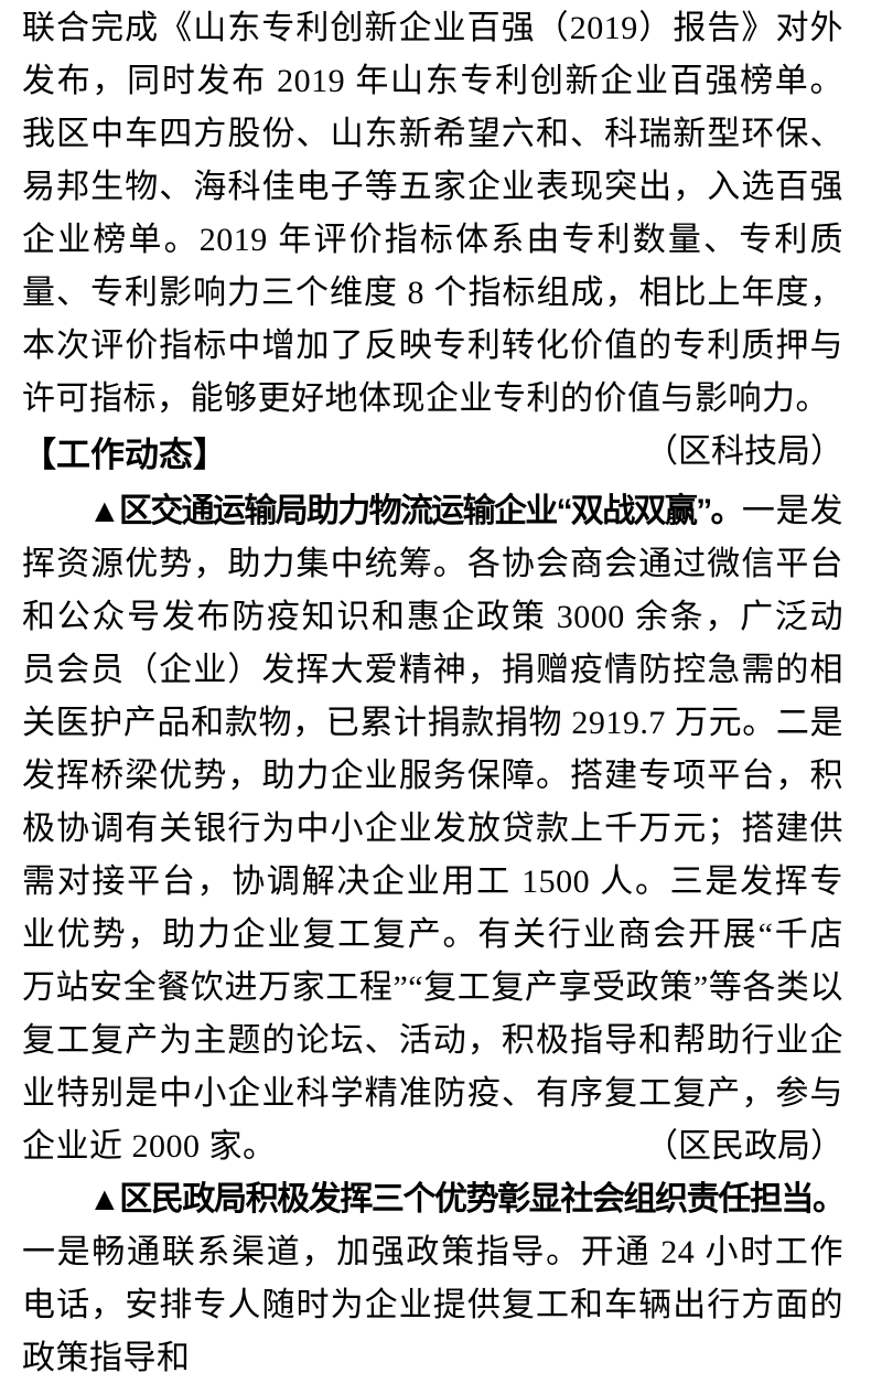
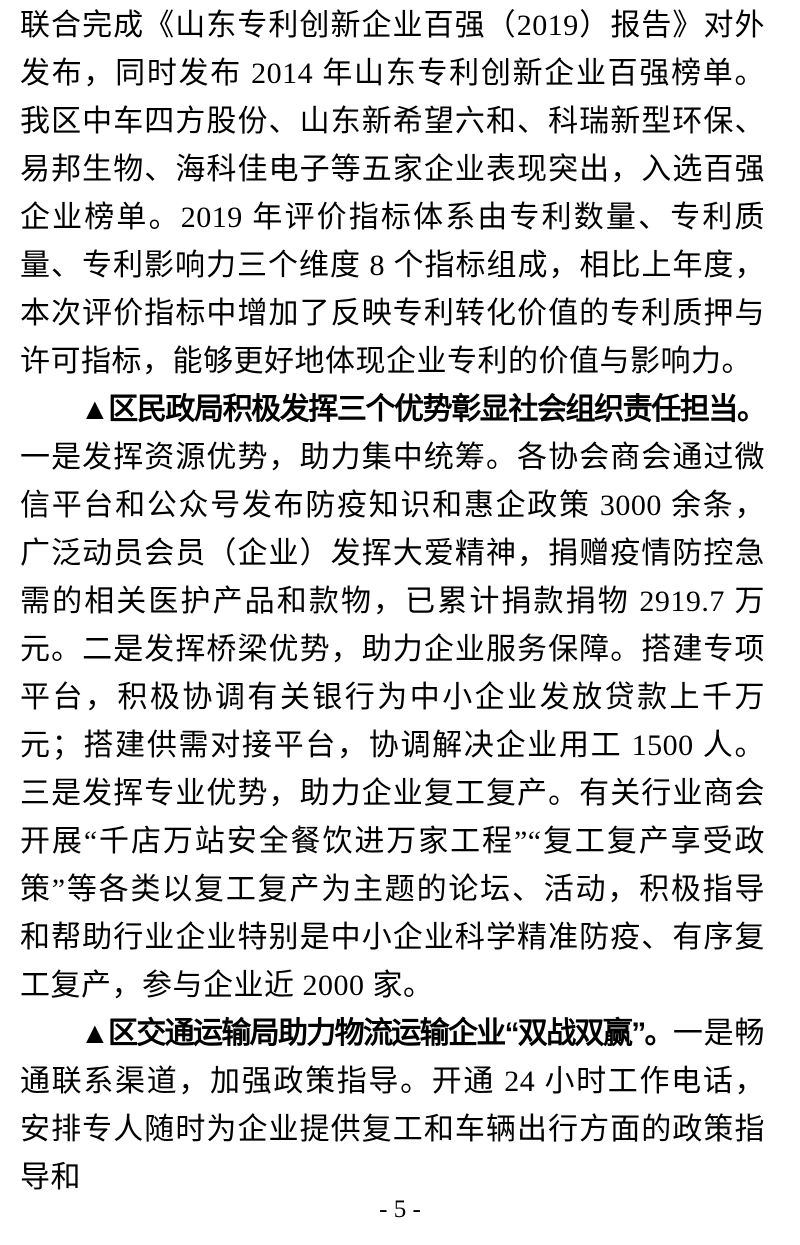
- 联合完成《山东专利创新企业百强（2019）报告》对外发布，同时发布 2019 年山东专利创新企业百强榜单。我区中车四方股份、山东新希望六和、科瑞新型环保、易邦生物、海科佳电子等五家企业表现突出，入选百强企业榜单。2019 年评价指标体系由专利数量、专利质量、专利影响力三个维度 8 个指标组成，相比上年度，本次评价指标中增加了反映专利转化价值的专利质押与许可指标，能够更好地体现企业专利的价值与影响力。
+ 联合完成《山东专利创新企业百强（2019）报告》对外发布，同时发布 2014 年山东专利创新企业百强榜单。我区中车四方股份、山东新希望六和、科瑞新型环保、易邦生物、海科佳电子等五家企业表现突出，入选百强企业榜单。2019 年评价指标体系由专利数量、专利质量、专利影响力三个维度 8 个指标组成，相比上年度，本次评价指标中增加了反映专利转化价值的专利质押与许可指标，能够更好地体现企业专利的价值与影响力。
- （区科技局）
- 【工作动态】
- ▲区交通运输局助力物流运输企业“双战双赢”。一是发挥资源优势，助力集中统筹。各协会商会通过微信平台和公众号发布防疫知识和惠企政策 3000 余条，广泛动员会员（企业）发挥大爱精神，捐赠疫情防控急需的相关医护产品和款物，已累计捐款捐物 2919.7 万元。二是发挥桥梁优势，助力企业服务保障。搭建专项平台，积极协调有关银行为中小企业发放贷款上千万元；搭建供需对接平台，协调解决企业用工 1500 人。三是发挥专业优势，助力企业复工复产。有关行业商会开展“千店万站安全餐饮进万家工程”“复工复产享受政策”等各类以复工复产为主题的论坛、活动，积极指导和帮助行业企业特别是中小企业科学精准防疫、有序复工复产，参与企业近 2000 家。
+ ▲区民政局积极发挥三个优势彰显社会组织责任担当。一是发挥资源优势，助力集中统筹。各协会商会通过微信平台和公众号发布防疫知识和惠企政策 3000 余条，广泛动员会员（企业）发挥大爱精神，捐赠疫情防控急需的相关医护产品和款物，已累计捐款捐物 2919.7 万元。二是发挥桥梁优势，助力企业服务保障。搭建专项平台，积极协调有关银行为中小企业发放贷款上千万元；搭建供需对接平台，协调解决企业用工 1500 人。三是发挥专业优势，助力企业复工复产。有关行业商会开展“千店万站安全餐饮进万家工程”“复工复产享受政策”等各类以复工复产为主题的论坛、活动，积极指导和帮助行业企业特别是中小企业科学精准防疫、有序复工复产，参与企业近 2000 家。
- （区民政局）
- ▲区民政局积极发挥三个优势彰显社会组织责任担当。一是畅通联系渠道，加强政策指导。开通 24 小时工作电话，安排专人随时为企业提供复工和车辆出行方面的政策指导和
+ ▲区交通运输局助力物流运输企业“双战双赢”。一是畅通联系渠道，加强政策指导。开通 24 小时工作电话，安排专人随时为企业提供复工和车辆出行方面的政策指导和
+ - 5 -
